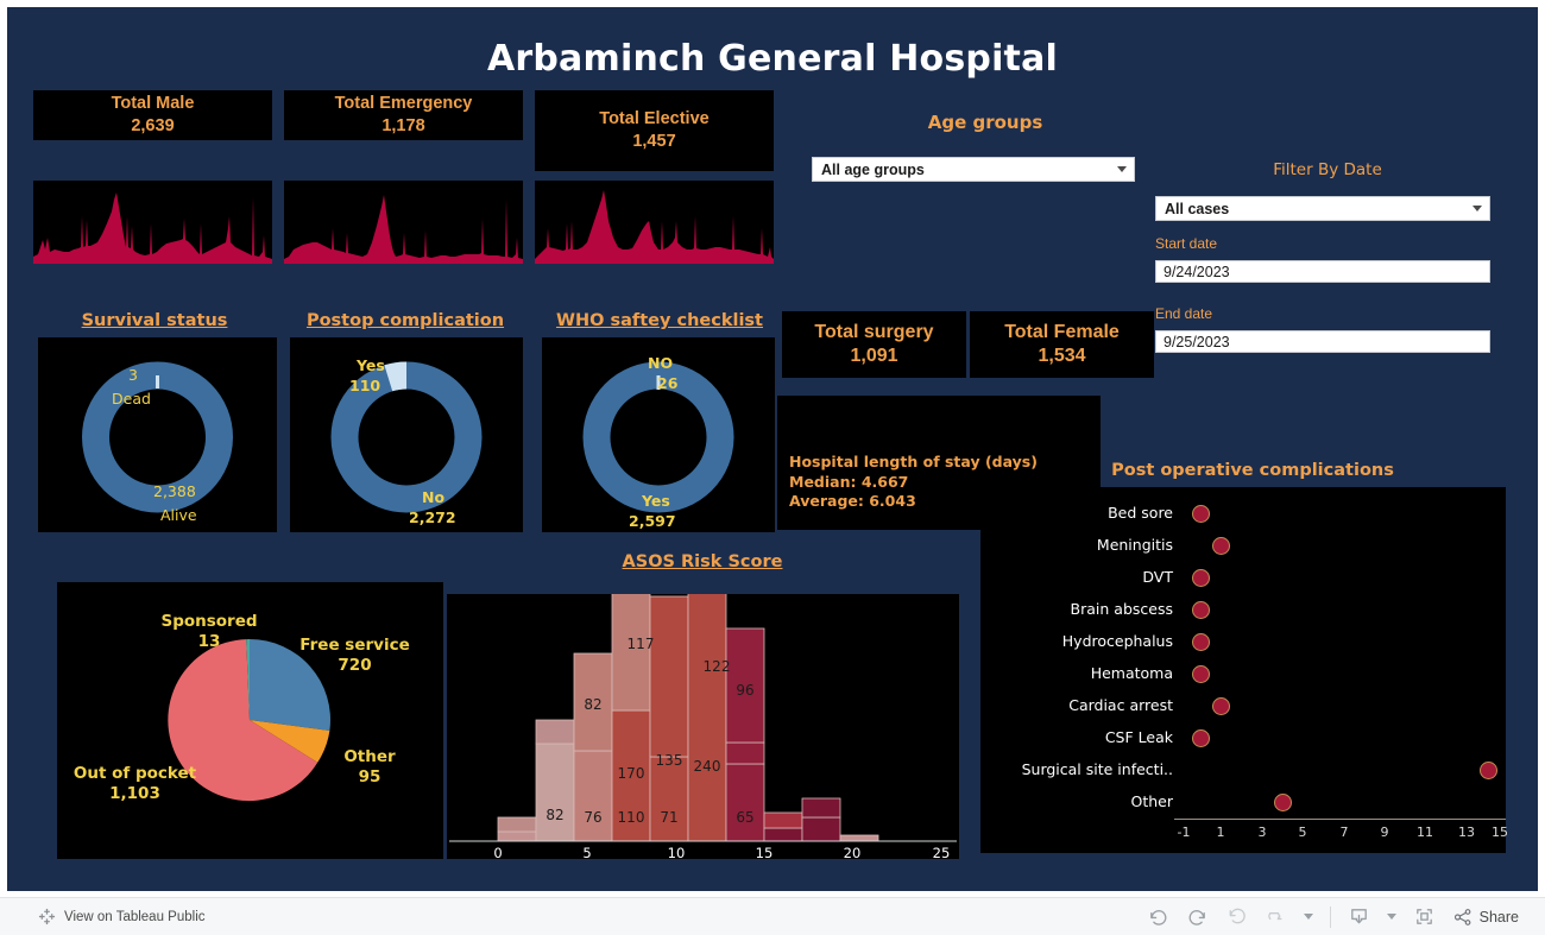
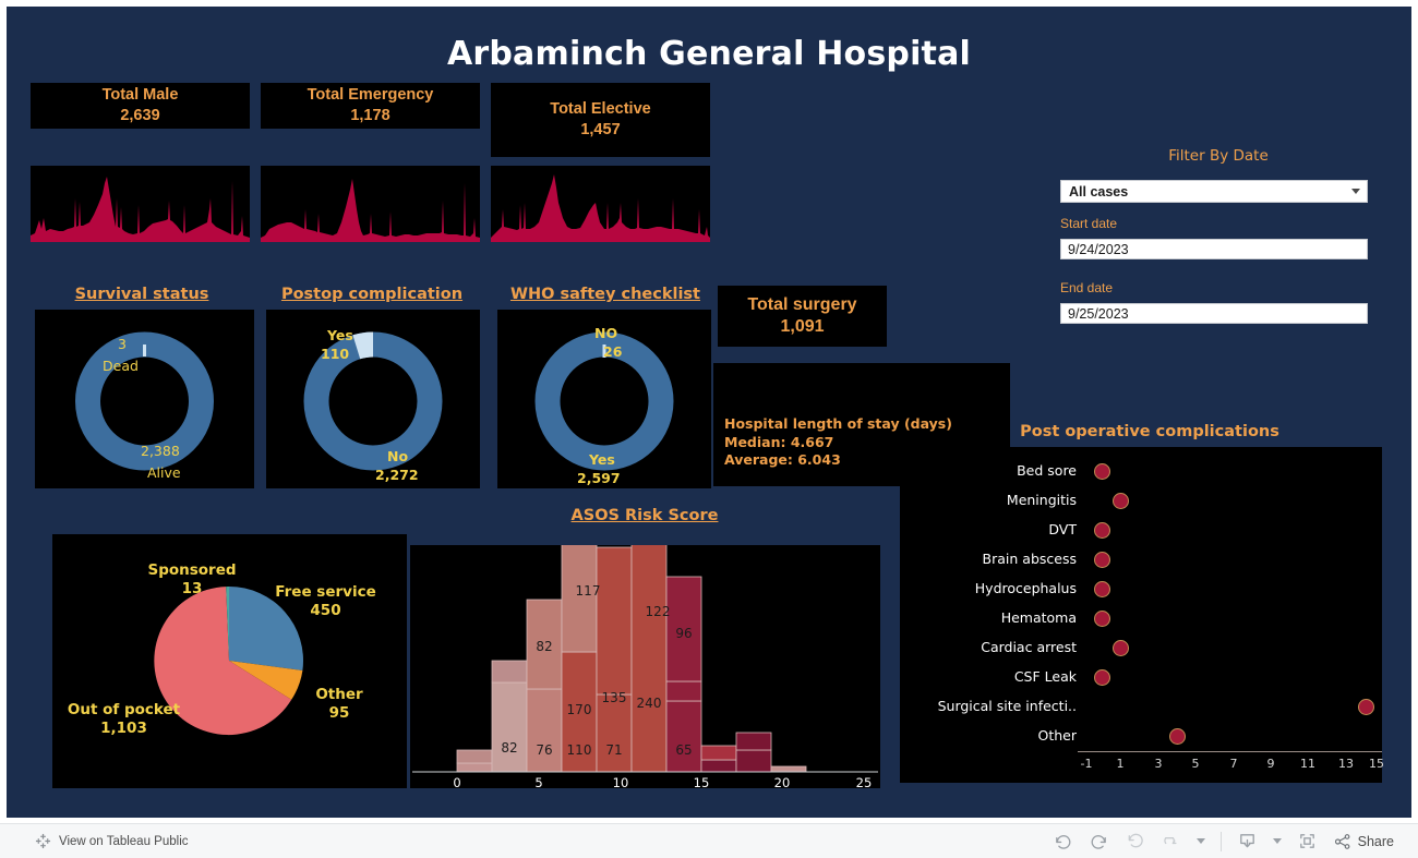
  Arbaminch General Hospital
  Total Male
  2,639
  Total Emergency
  1,178
  Total Elective
  1,457
  Total surgery
  1,091
- Total Female
- 1,534
- Age groups
- All age groups
  Filter By Date
  All cases
  Start date
  9/24/2023
  End date
  9/25/2023
  Survival status
  3
  Dead
  2,388
  Alive
  Postop complication
  Yes
  110
  No
  2,272
  WHO saftey checklist
  NO
  26
  Yes
  2,597
  Hospital length of stay (days)
  Median: 4.667
  Average: 6.043
  Sponsored
  13
  Free service
- 720
+ 450
  Other
  95
  Out of pocket
  1,103
  ASOS Risk Score
  82
  76
  82
  110
  170
  71
  135
  240
  65
  96
  0
  5
  10
  15
  20
  25
  117
  122
  Post operative complications
  Bed sore
  Meningitis
  DVT
  Brain abscess
  Hydrocephalus
  Hematoma
  Cardiac arrest
  CSF Leak
  Surgical site infecti..
  Other
  -1
  1
  3
  5
  7
  9
  11
  13
  15
  View on Tableau Public
  Share
